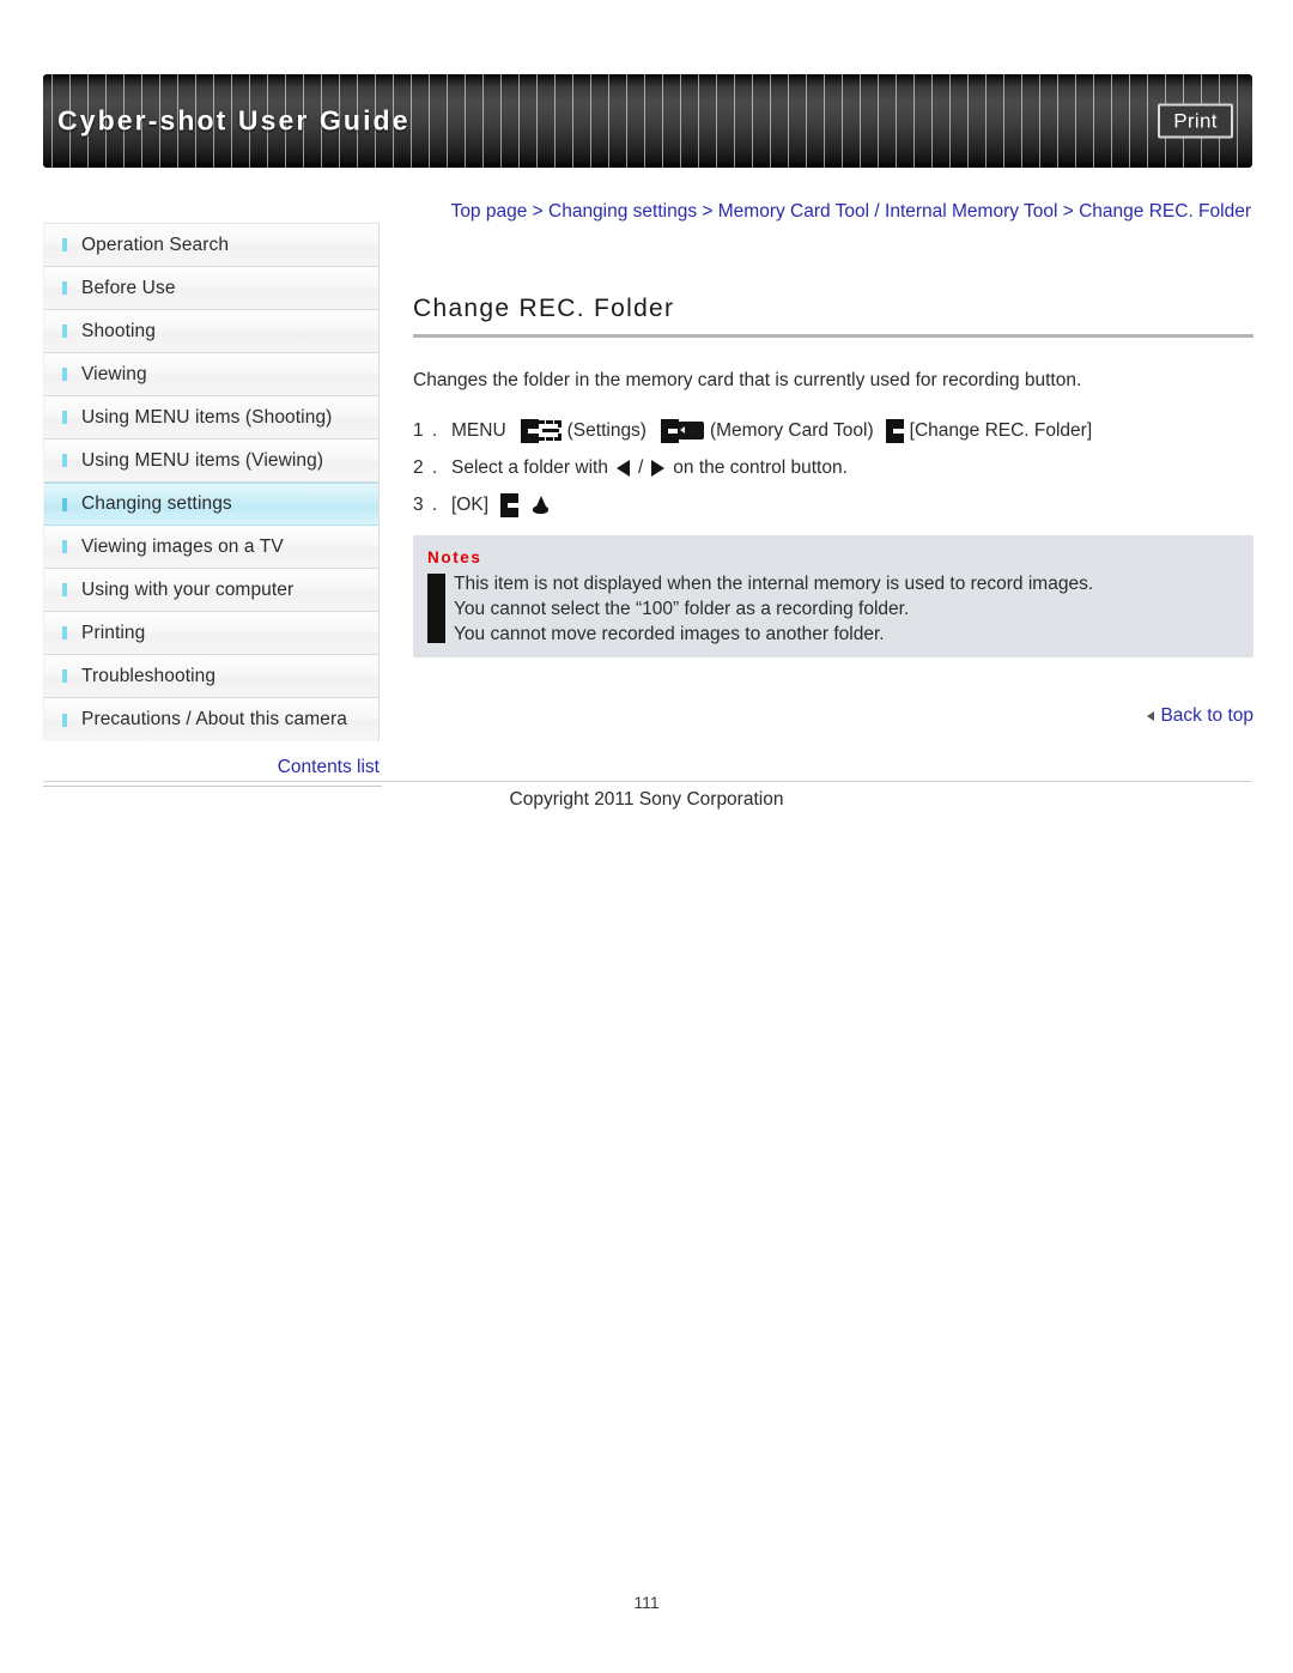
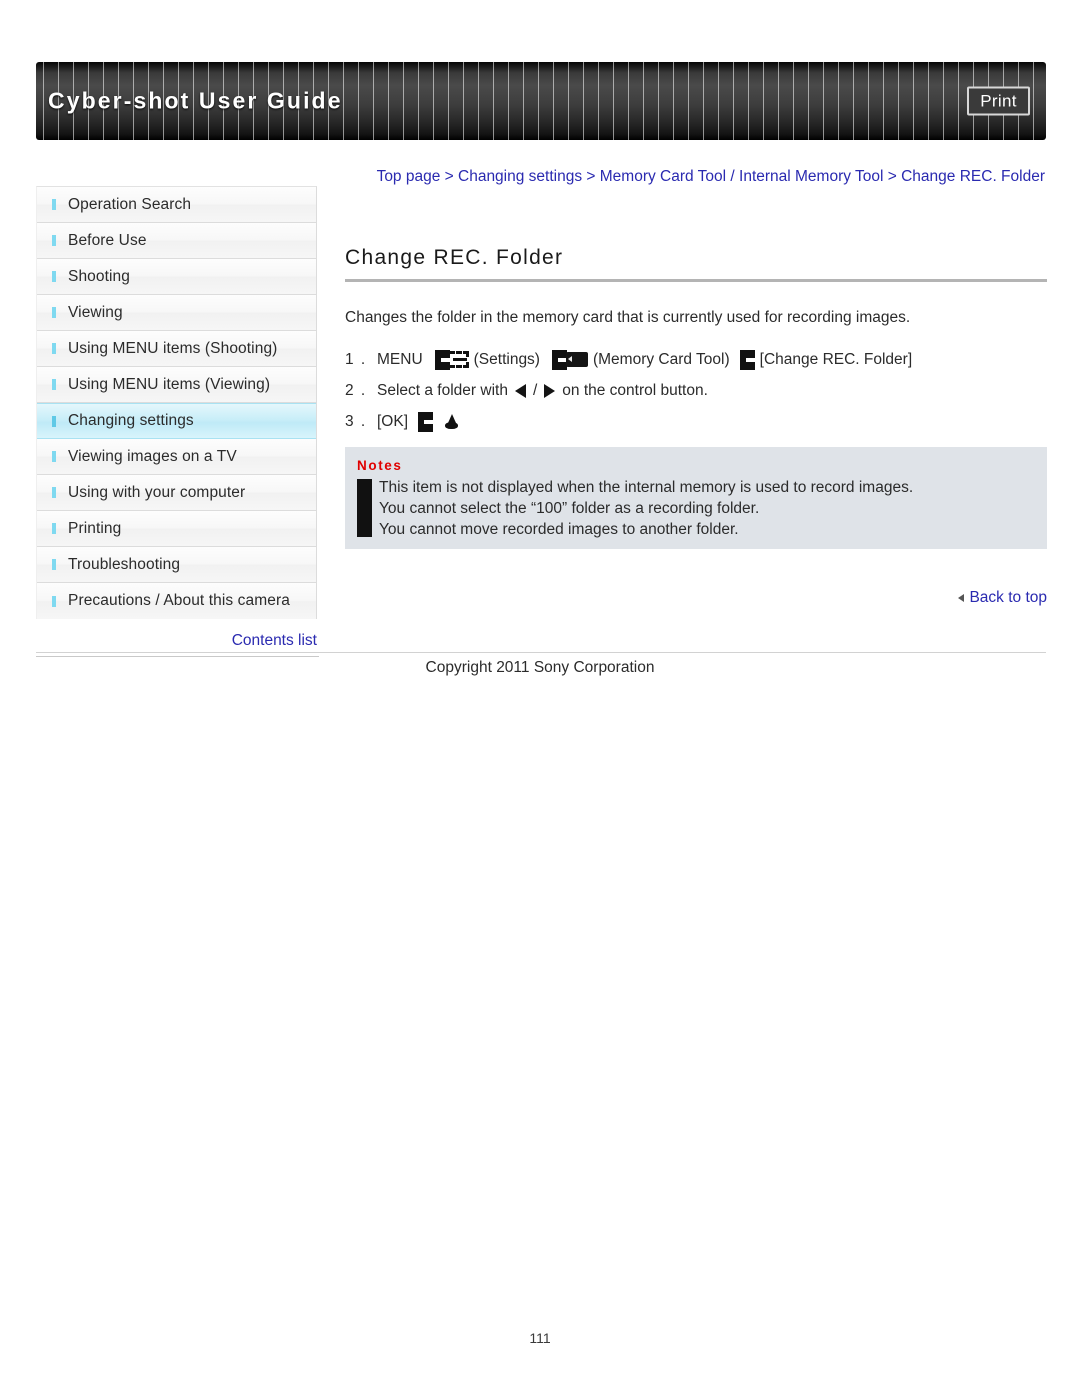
  Cyber-shot User Guide
  Print
  Top page > Changing settings > Memory Card Tool / Internal Memory Tool > Change REC. Folder
  Operation Search
  Before Use
  Shooting
  Viewing
  Using MENU items (Shooting)
  Using MENU items (Viewing)
  Changing settings
  Viewing images on a TV
  Using with your computer
  Printing
  Troubleshooting
  Precautions / About this camera
  Contents list
  Change REC. Folder
- Changes the folder in the memory card that is currently used for recording button.
+ Changes the folder in the memory card that is currently used for recording images.
  1 .
  MENU
  (Settings)
  (Memory Card Tool)
  [Change REC. Folder]
  2 .
  Select a folder with
  /
  on the control button.
  3 .
  [OK]
  Notes
  This item is not displayed when the internal memory is used to record images.
  You cannot select the “100” folder as a recording folder.
  You cannot move recorded images to another folder.
  Back to top
  Copyright 2011 Sony Corporation
  111
